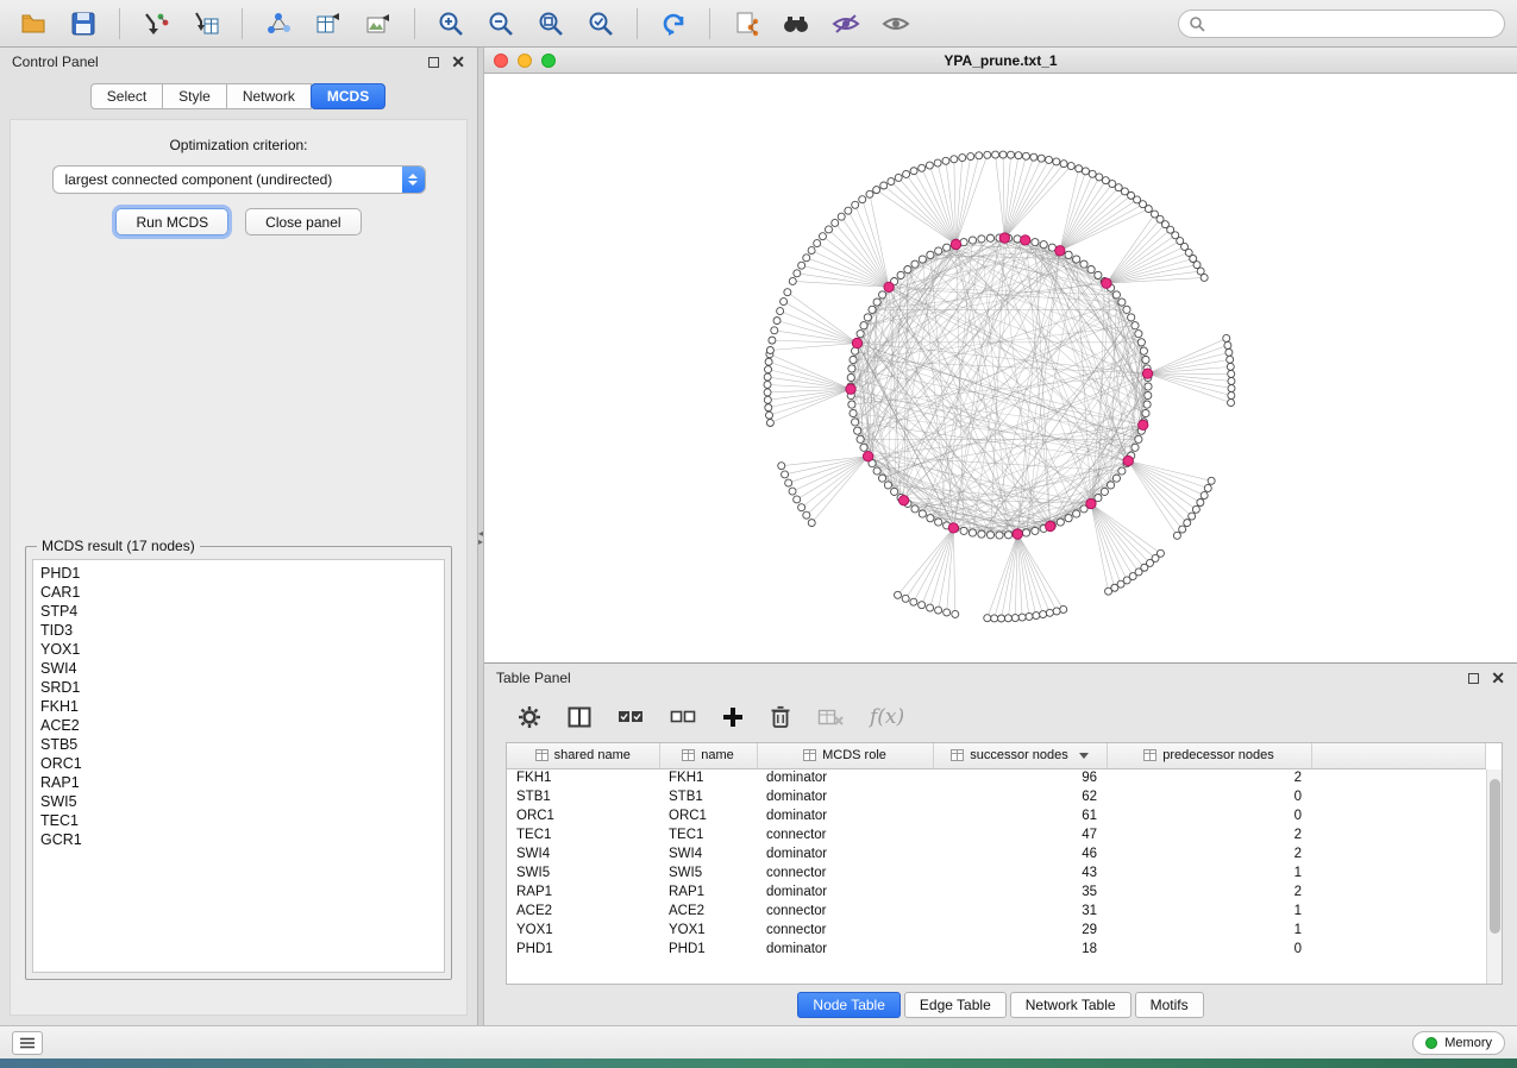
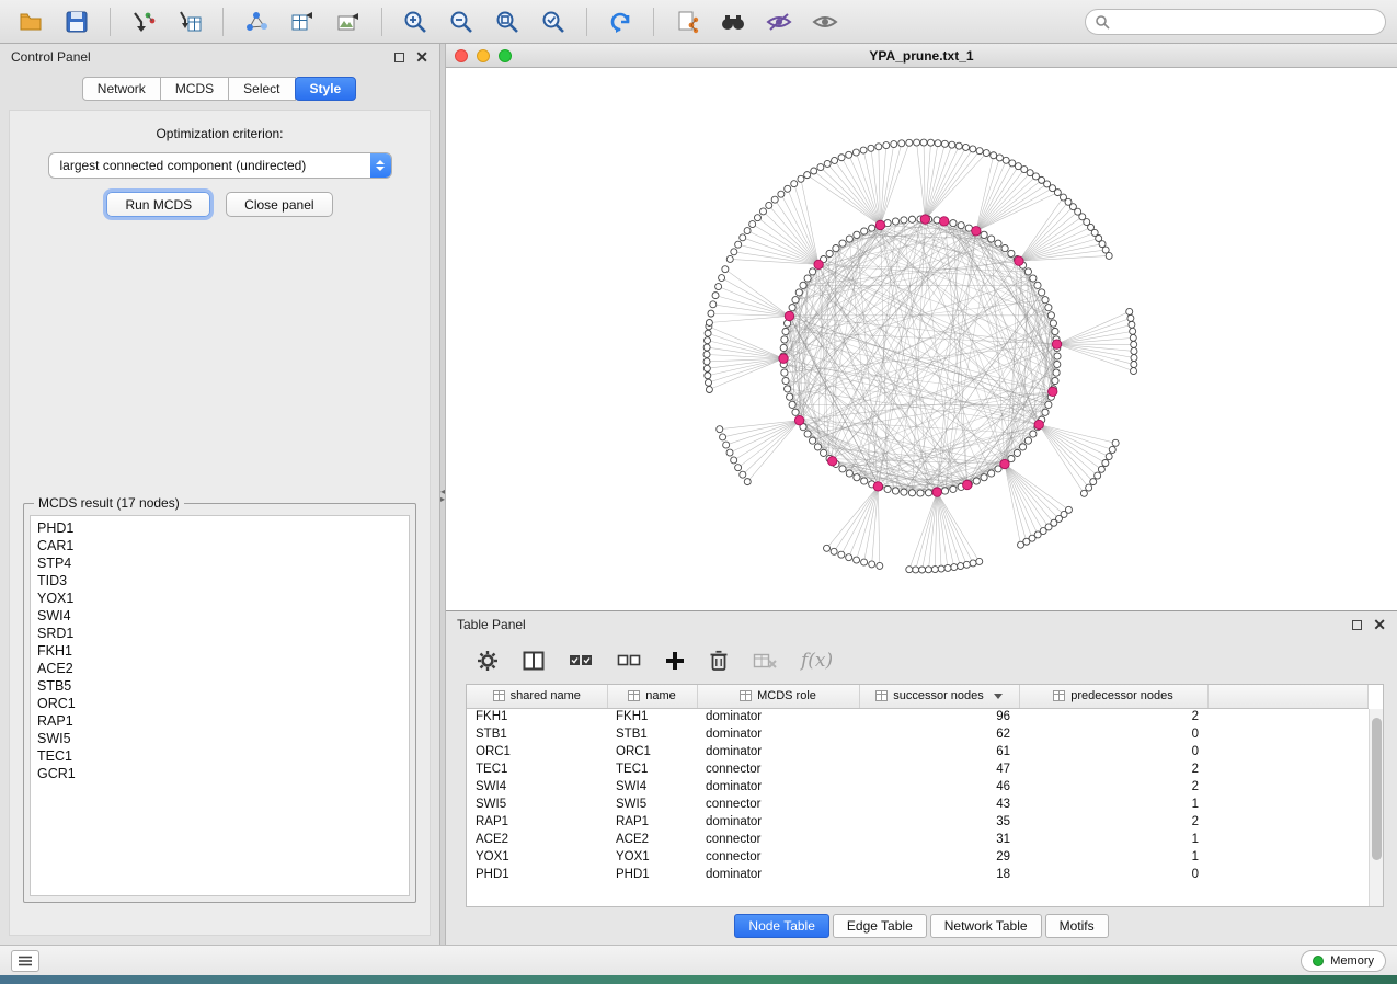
  Control Panel
  ✕
- Select
+ Network
- Style
+ MCDS
- Network
+ Select
- MCDS
+ Style
  Optimization criterion:
  largest connected component (undirected)
  Run MCDS
  Close panel
  MCDS result (17 nodes)
  PHD1
  CAR1
  STP4
  TID3
  YOX1
  SWI4
  SRD1
  FKH1
  ACE2
  STB5
  ORC1
  RAP1
  SWI5
  TEC1
  GCR1
  ◂
  ▸
  YPA_prune.txt_1
  Table Panel
  ✕
  f(x)
  shared name	name	MCDS role	successor nodes	predecessor nodes
  FKH1	FKH1	dominator	96	2
  STB1	STB1	dominator	62	0
  ORC1	ORC1	dominator	61	0
  TEC1	TEC1	connector	47	2
  SWI4	SWI4	dominator	46	2
  SWI5	SWI5	connector	43	1
  RAP1	RAP1	dominator	35	2
  ACE2	ACE2	connector	31	1
  YOX1	YOX1	connector	29	1
  PHD1	PHD1	dominator	18	0
  Node Table
  Edge Table
  Network Table
  Motifs
  Memory
